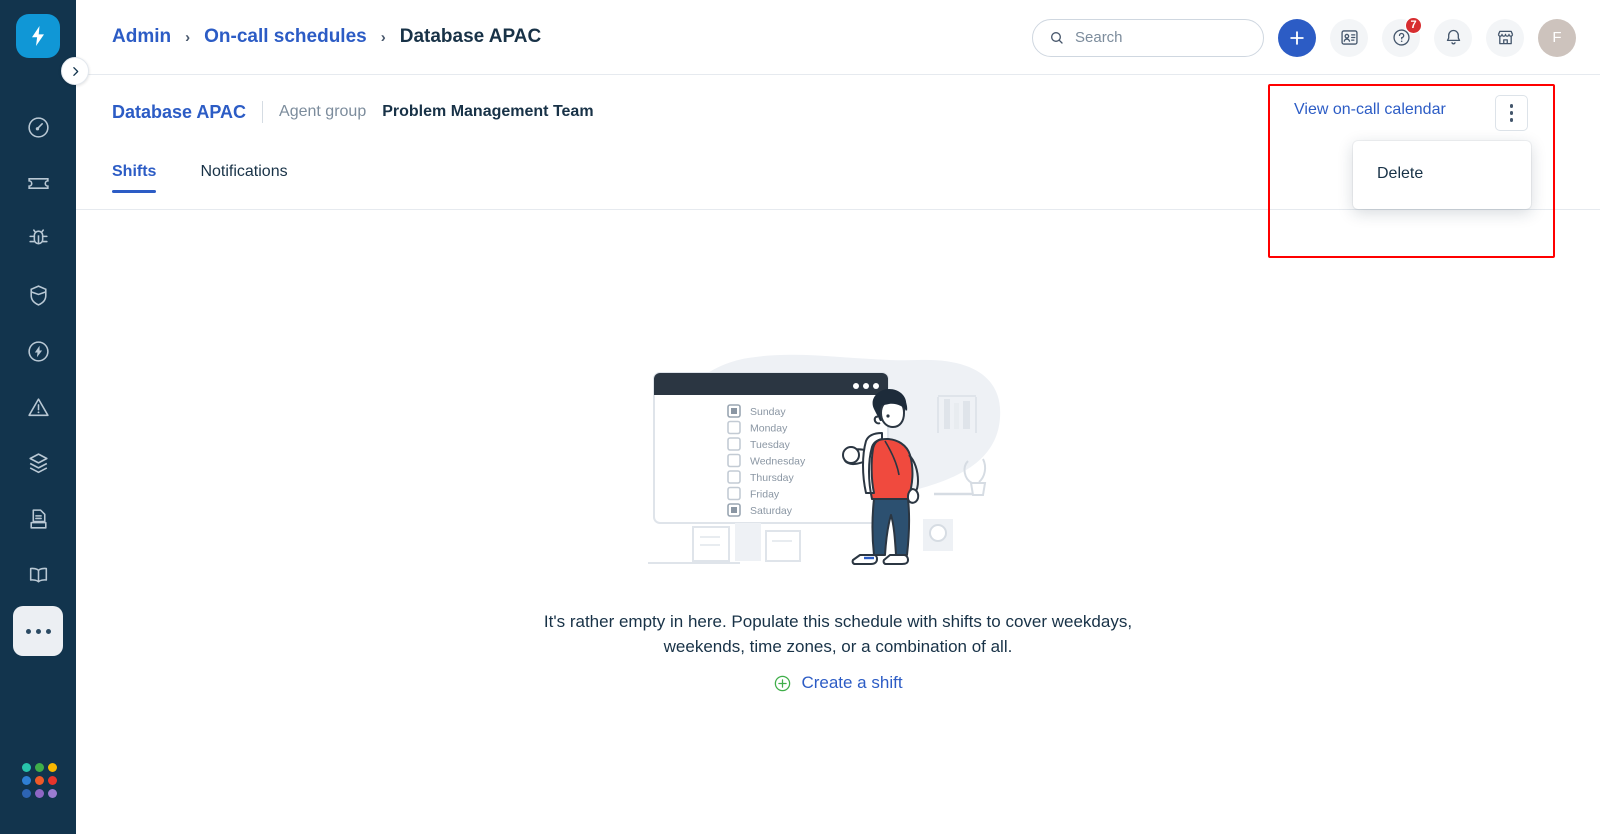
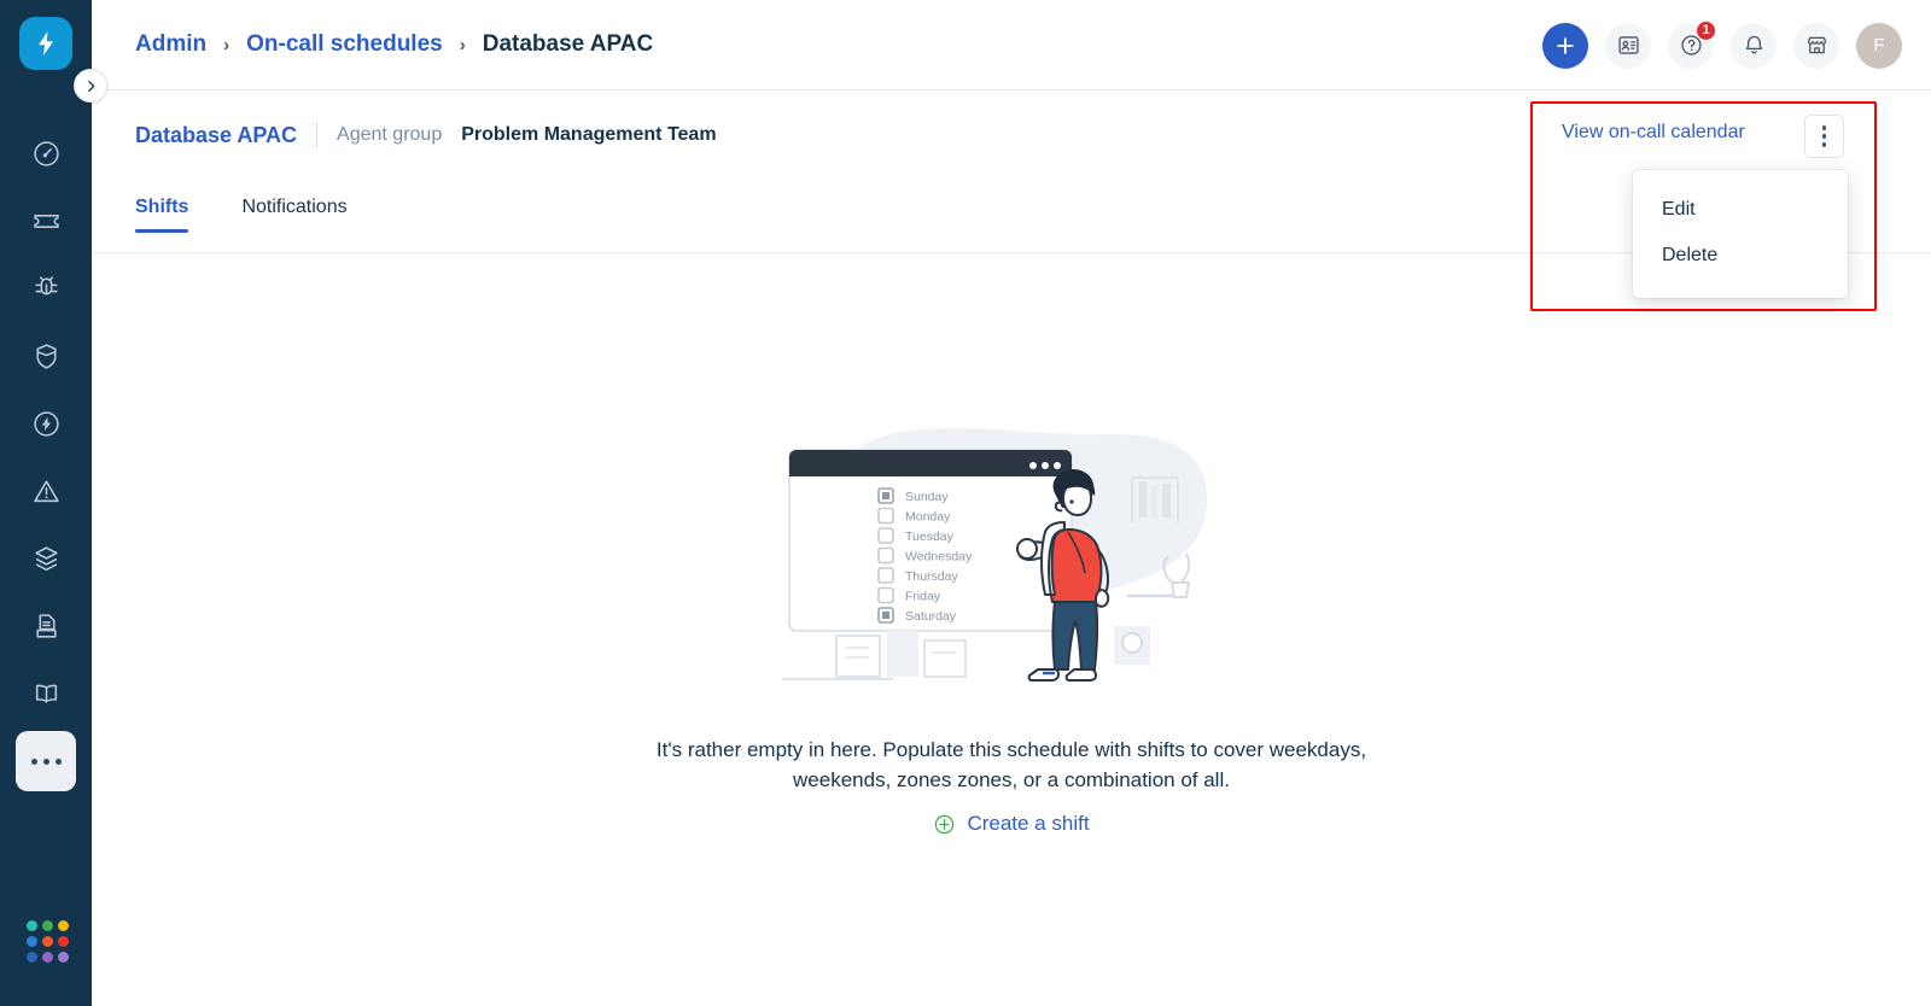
  Admin
  ›
  On-call schedules
  ›
  Database APAC
- Search
- 7
+ 1
  F
  Database APAC
  Agent group
  Problem Management Team
  Shifts
  Notifications
  View on-call calendar
+ Edit
  Delete
  Sunday
  Monday
  Tuesday
  Wednesday
  Thursday
  Friday
  Saturday
- It's rather empty in here. Populate this schedule with shifts to cover weekdays, weekends, time zones, or a combination of all.
+ It's rather empty in here. Populate this schedule with shifts to cover weekdays, weekends, zones zones, or a combination of all.
  Create a shift
